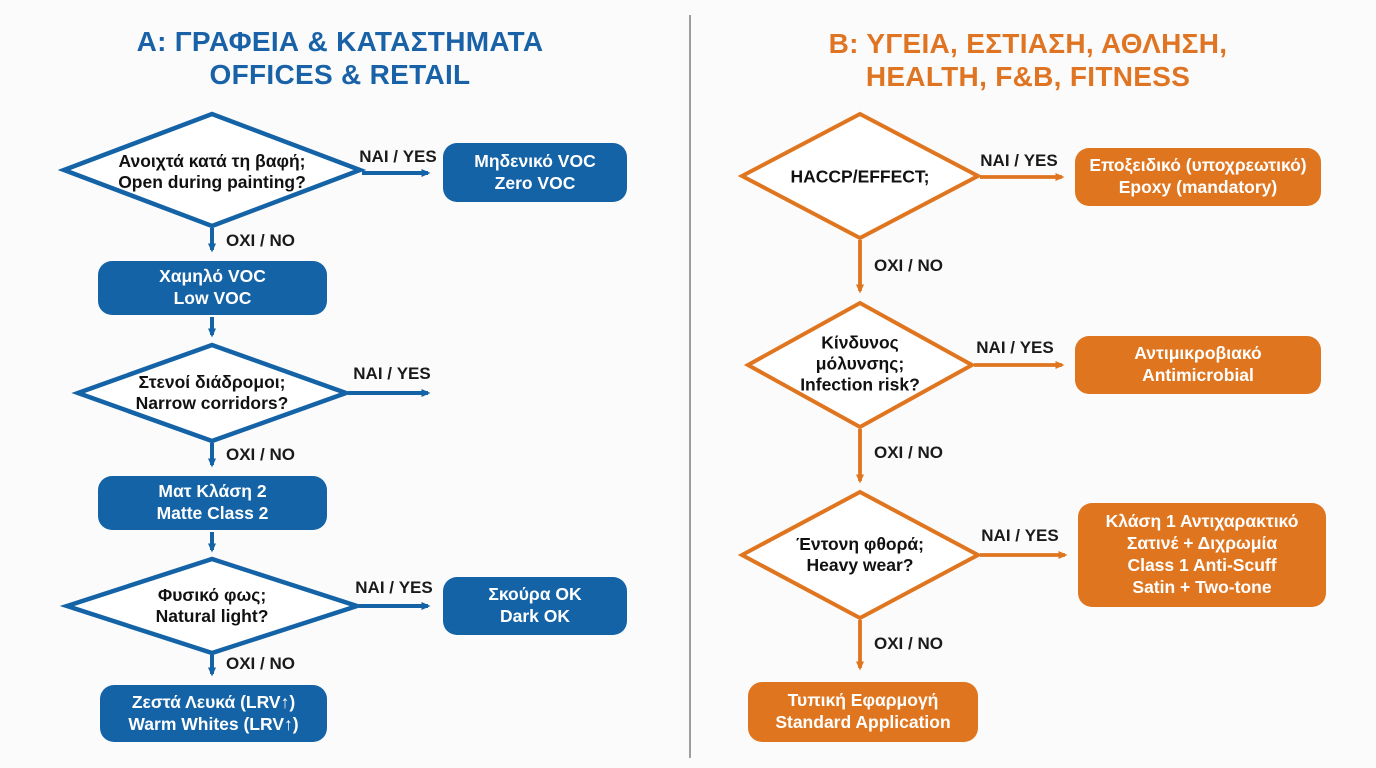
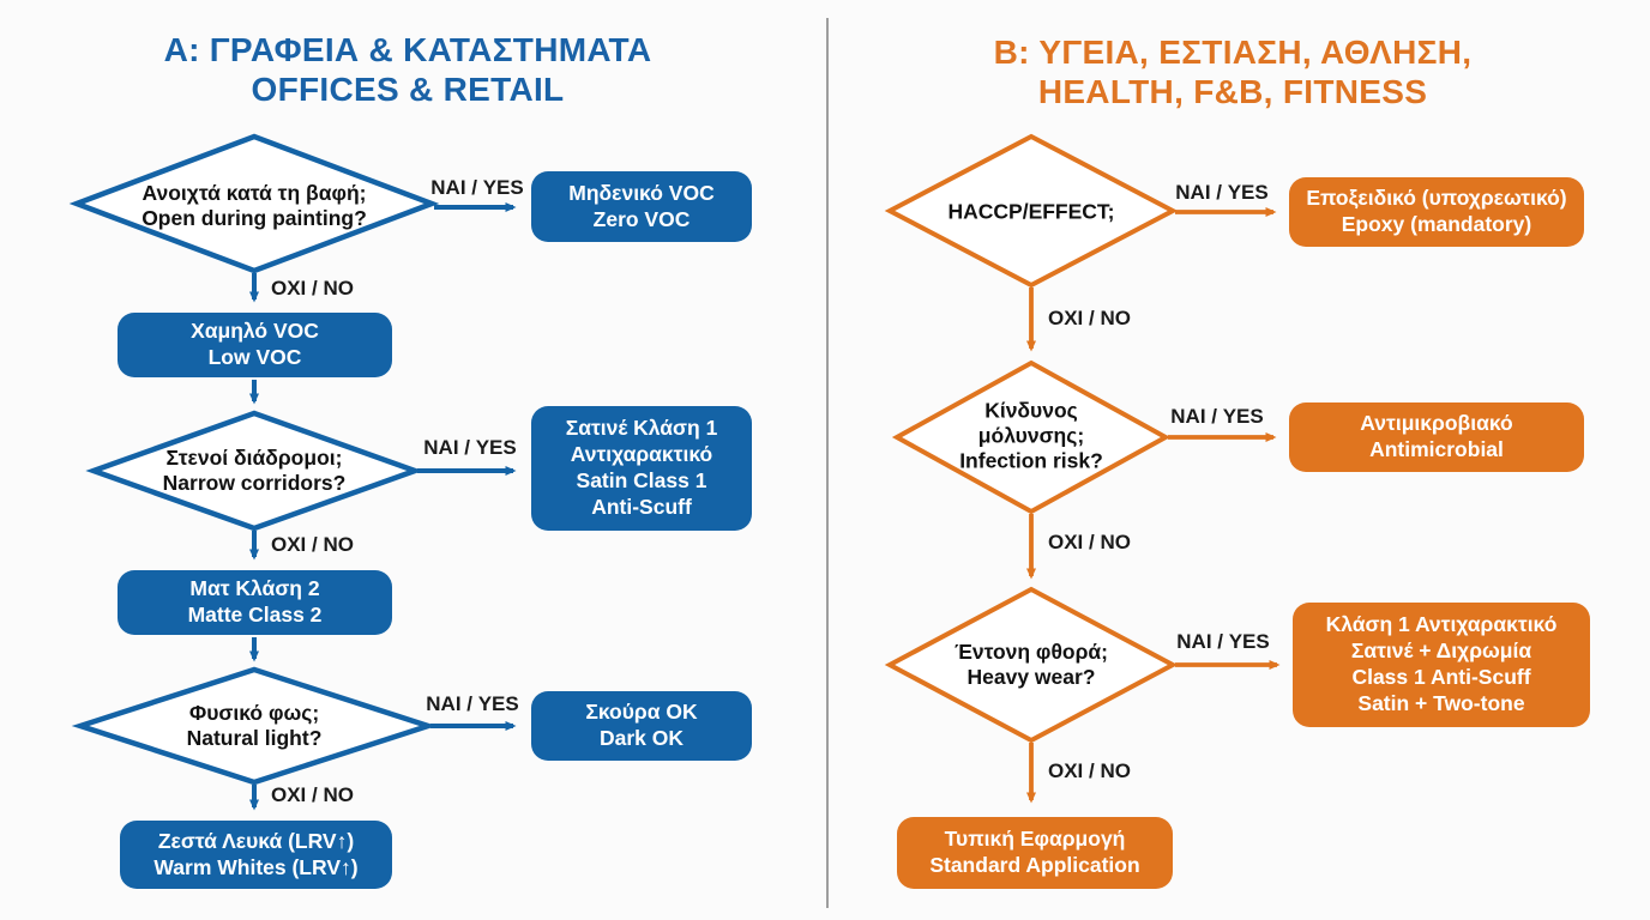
  Α: ΓΡΑΦΕΙΑ & ΚΑΤΑΣΤΗΜΑΤΑ
  OFFICES & RETAIL
  Β: ΥΓΕΙΑ, ΕΣΤΙΑΣΗ, ΑΘΛΗΣΗ,
  HEALTH, F&B, FITNESS
  Ανοιχτά κατά τη βαφή;
  Open during painting?
  Στενοί διάδρομοι;
  Narrow corridors?
  Φυσικό φως;
  Natural light?
  HACCP/EFFECT;
  Κίνδυνος
  μόλυνσης;
  Infection risk?
  Έντονη φθορά;
  Heavy wear?
  Μηδενικό VOC
  Zero VOC
  Χαμηλό VOC
  Low VOC
+ Σατινέ Κλάση 1
+ Αντιχαρακτικό
+ Satin Class 1
+ Anti-Scuff
  Ματ Κλάση 2
  Matte Class 2
  Σκούρα ΟΚ
  Dark OK
  Ζεστά Λευκά (LRV↑)
  Warm Whites (LRV↑)
  Εποξειδικό (υποχρεωτικό)
  Epoxy (mandatory)
  Αντιμικροβιακό
  Antimicrobial
  Κλάση 1 Αντιχαρακτικό
  Σατινέ + Διχρωμία
  Class 1 Anti-Scuff
  Satin + Two-tone
  Τυπική Εφαρμογή
  Standard Application
  ΝΑΙ / YES
  ΟΧΙ / NO
  ΝΑΙ / YES
  ΟΧΙ / NO
  ΝΑΙ / YES
  ΟΧΙ / NO
  ΝΑΙ / YES
  ΟΧΙ / NO
  ΝΑΙ / YES
  ΟΧΙ / NO
  ΝΑΙ / YES
  ΟΧΙ / NO
